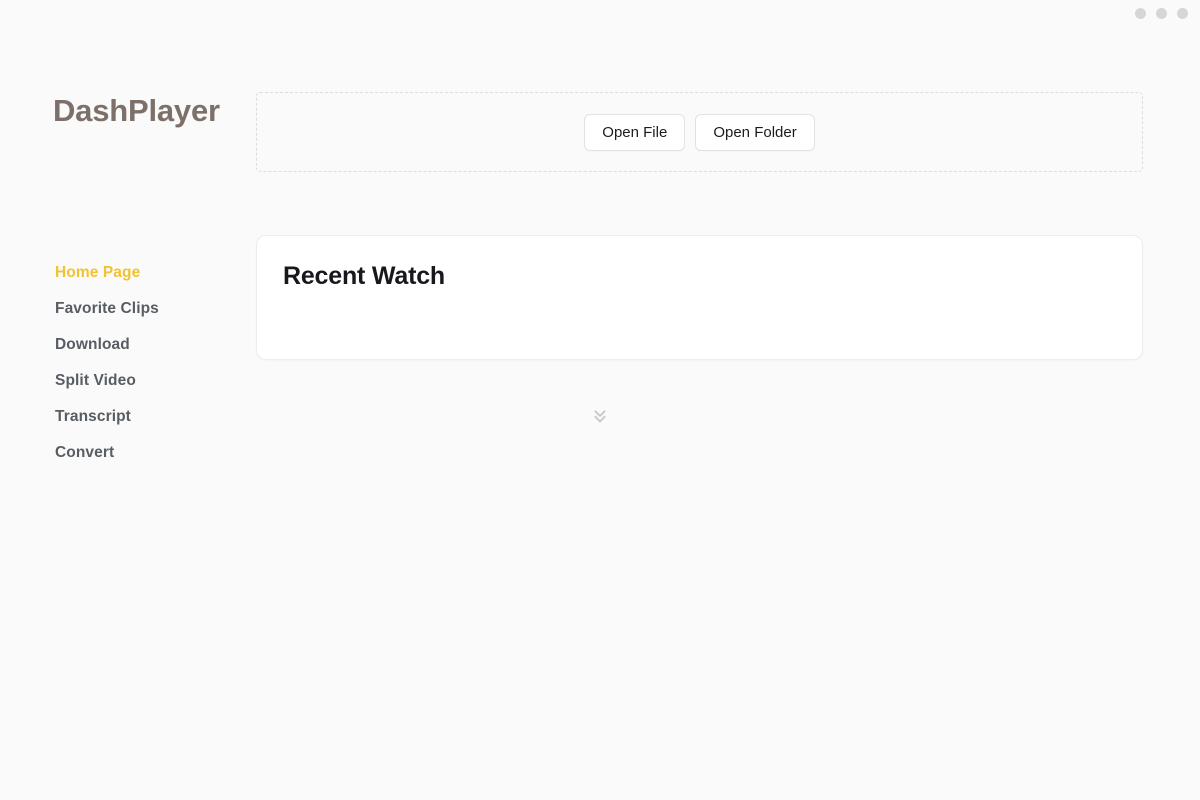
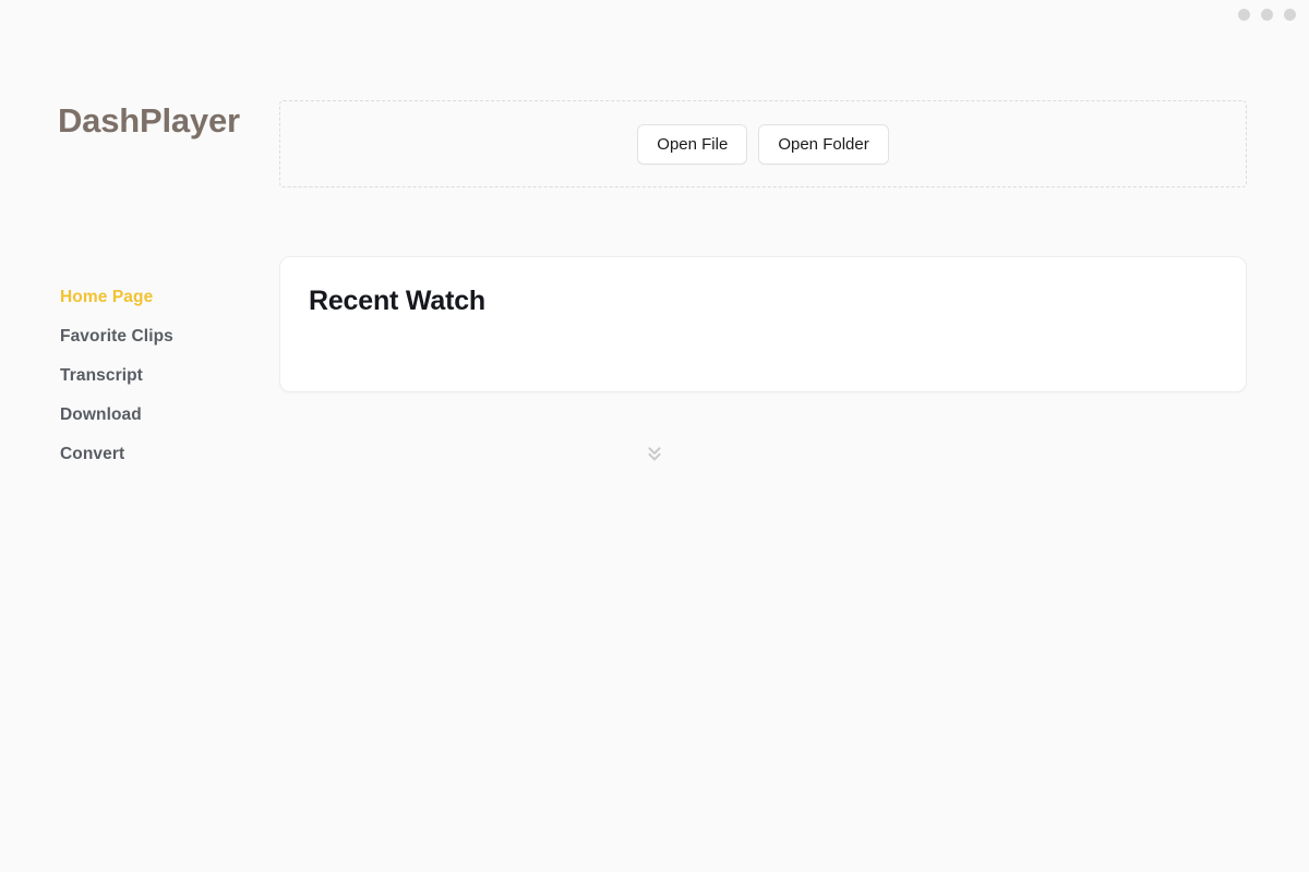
  DashPlayer
  Open File
  Open Folder
  Home Page
  Favorite Clips
- Download
+ Transcript
- Split Video
- Transcript
+ Download
  Convert
  Recent Watch
